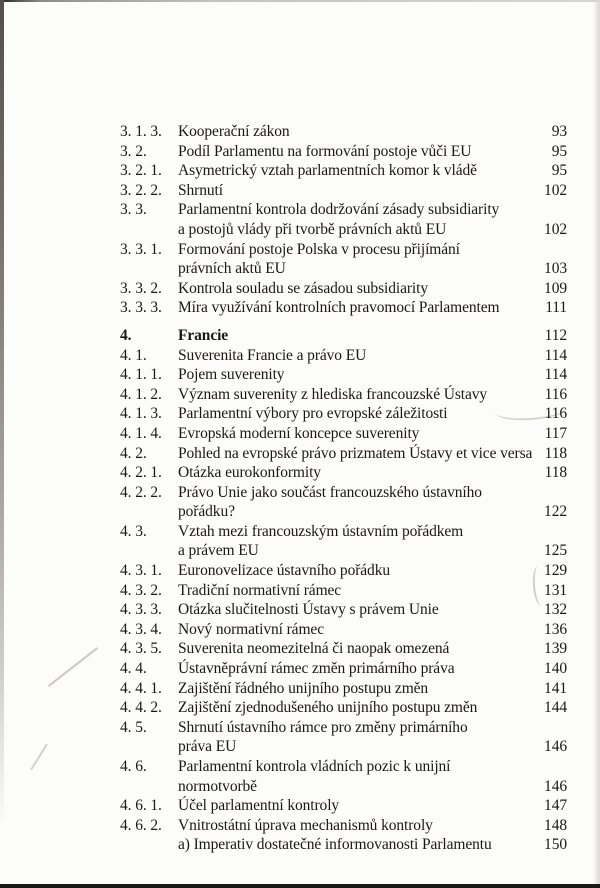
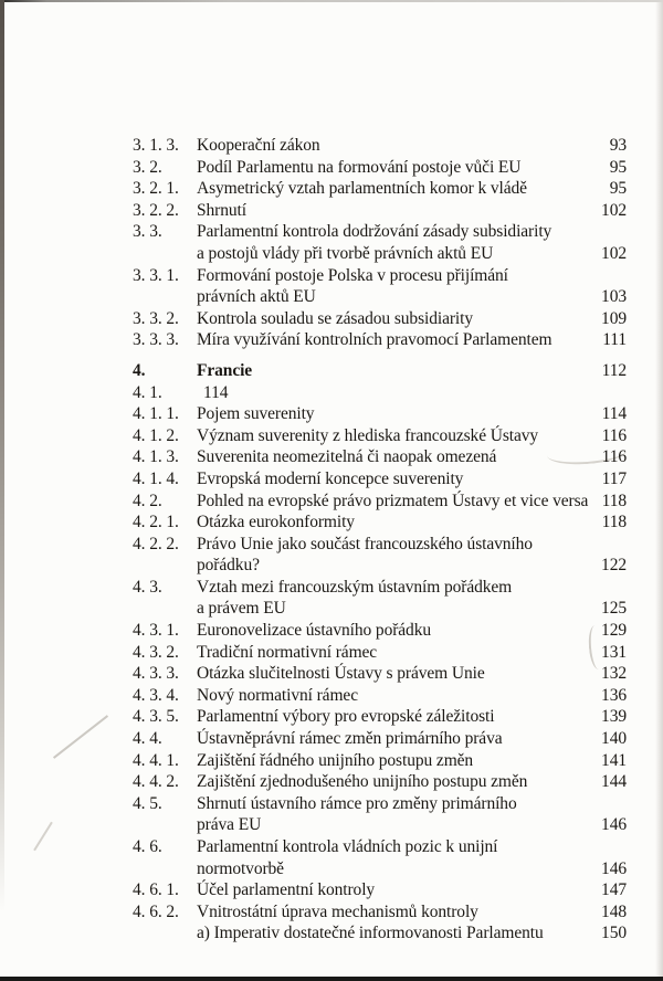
  3. 1. 3.
  Kooperační zákon
  93
  3. 2.
  Podíl Parlamentu na formování postoje vůči EU
  95
  3. 2. 1.
  Asymetrický vztah parlamentních komor k vládě
  95
  3. 2. 2.
  Shrnutí
  102
  3. 3.
  Parlamentní kontrola dodržování zásady subsidiarity
  a postojů vlády při tvorbě právních aktů EU
  102
  3. 3. 1.
  Formování postoje Polska v procesu přijímání
  právních aktů EU
  103
  3. 3. 2.
  Kontrola souladu se zásadou subsidiarity
  109
  3. 3. 3.
  Míra využívání kontrolních pravomocí Parlamentem
  111
  4.
  Francie
  112
  4. 1.
- Suverenita Francie a právo EU
  114
  4. 1. 1.
  Pojem suverenity
  114
  4. 1. 2.
  Význam suverenity z hlediska francouzské Ústavy
  116
  4. 1. 3.
- Parlamentní výbory pro evropské záležitosti
+ Suverenita neomezitelná či naopak omezená
  116
  4. 1. 4.
  Evropská moderní koncepce suverenity
  117
  4. 2.
  Pohled na evropské právo prizmatem Ústavy et vice versa
  118
  4. 2. 1.
  Otázka eurokonformity
  118
  4. 2. 2.
  Právo Unie jako součást francouzského ústavního
  pořádku?
  122
  4. 3.
  Vztah mezi francouzským ústavním pořádkem
  a právem EU
  125
  4. 3. 1.
  Euronovelizace ústavního pořádku
  129
  4. 3. 2.
  Tradiční normativní rámec
  131
  4. 3. 3.
  Otázka slučitelnosti Ústavy s právem Unie
  132
  4. 3. 4.
  Nový normativní rámec
  136
  4. 3. 5.
- Suverenita neomezitelná či naopak omezená
+ Parlamentní výbory pro evropské záležitosti
  139
  4. 4.
  Ústavněprávní rámec změn primárního práva
  140
  4. 4. 1.
  Zajištění řádného unijního postupu změn
  141
  4. 4. 2.
  Zajištění zjednodušeného unijního postupu změn
  144
  4. 5.
  Shrnutí ústavního rámce pro změny primárního
  práva EU
  146
  4. 6.
  Parlamentní kontrola vládních pozic k unijní
  normotvorbě
  146
  4. 6. 1.
  Účel parlamentní kontroly
  147
  4. 6. 2.
  Vnitrostátní úprava mechanismů kontroly
  148
  a) Imperativ dostatečné informovanosti Parlamentu
  150
